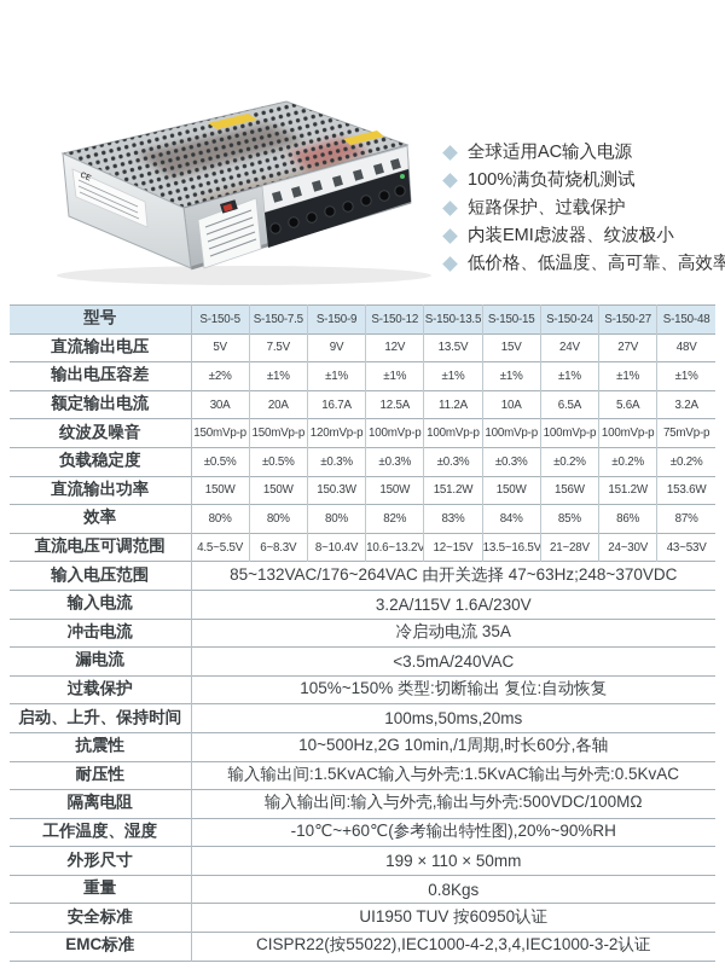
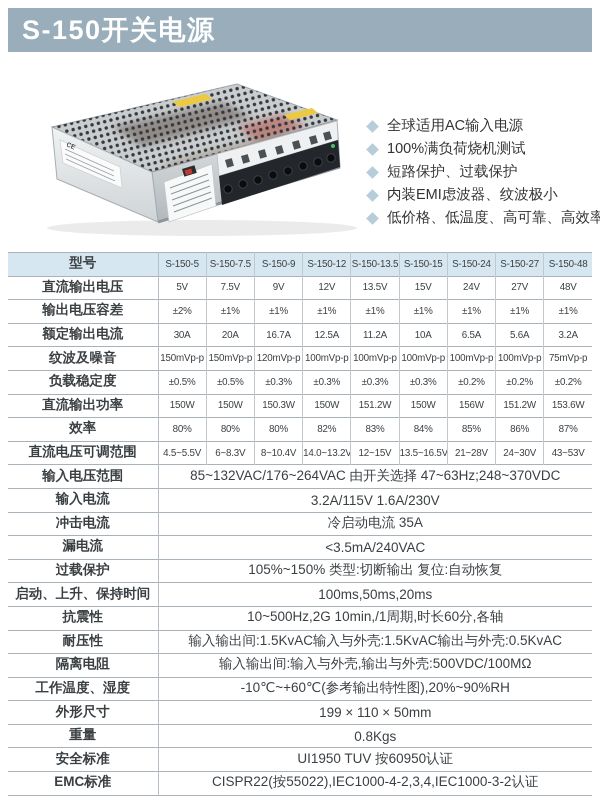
+ S-150开关电源
  全球适用AC输入电源
  100%满负荷烧机测试
  短路保护、过载保护
  内装EMI虑波器、纹波极小
  低价格、低温度、高可靠、高效率
  型号	S-150-5	S-150-7.5	S-150-9	S-150-12	S-150-13.5	S-150-15	S-150-24	S-150-27	S-150-48
  直流输出电压	5V	7.5V	9V	12V	13.5V	15V	24V	27V	48V
  输出电压容差	±2%	±1%	±1%	±1%	±1%	±1%	±1%	±1%	±1%
  额定输出电流	30A	20A	16.7A	12.5A	11.2A	10A	6.5A	5.6A	3.2A
  纹波及噪音	150mVp-p	150mVp-p	120mVp-p	100mVp-p	100mVp-p	100mVp-p	100mVp-p	100mVp-p	75mVp-p
  负载稳定度	±0.5%	±0.5%	±0.3%	±0.3%	±0.3%	±0.3%	±0.2%	±0.2%	±0.2%
  直流输出功率	150W	150W	150.3W	150W	151.2W	150W	156W	151.2W	153.6W
  效率	80%	80%	80%	82%	83%	84%	85%	86%	87%
- 直流电压可调范围	4.5~5.5V	6~8.3V	8~10.4V	10.6~13.2V	12~15V	13.5~16.5V	21~28V	24~30V	43~53V
+ 直流电压可调范围	4.5~5.5V	6~8.3V	8~10.4V	14.0~13.2V	12~15V	13.5~16.5V	21~28V	24~30V	43~53V
  输入电压范围	85~132VAC/176~264VAC 由开关选择 47~63Hz;248~370VDC
  输入电流	3.2A/115V 1.6A/230V
  冲击电流	冷启动电流 35A
  漏电流	<3.5mA/240VAC
  过载保护	105%~150% 类型:切断输出 复位:自动恢复
  启动、上升、保持时间	100ms,50ms,20ms
  抗震性	10~500Hz,2G 10min,/1周期,时长60分,各轴
  耐压性	输入输出间:1.5KvAC输入与外壳:1.5KvAC输出与外壳:0.5KvAC
  隔离电阻	输入输出间:输入与外壳,输出与外壳:500VDC/100MΩ
  工作温度、湿度	-10℃~+60℃(参考输出特性图),20%~90%RH
  外形尺寸	199 × 110 × 50mm
  重量	0.8Kgs
  安全标准	UI1950 TUV 按60950认证
  EMC标准	CISPR22(按55022),IEC1000-4-2,3,4,IEC1000-3-2认证
